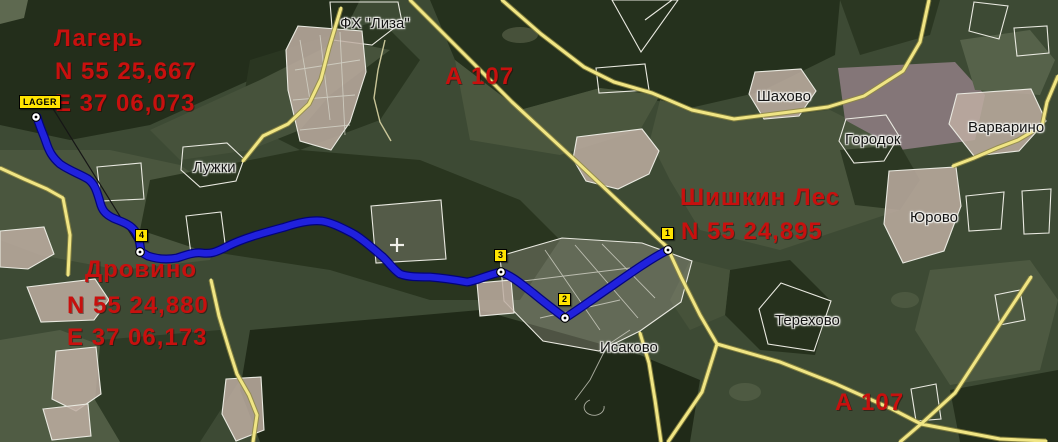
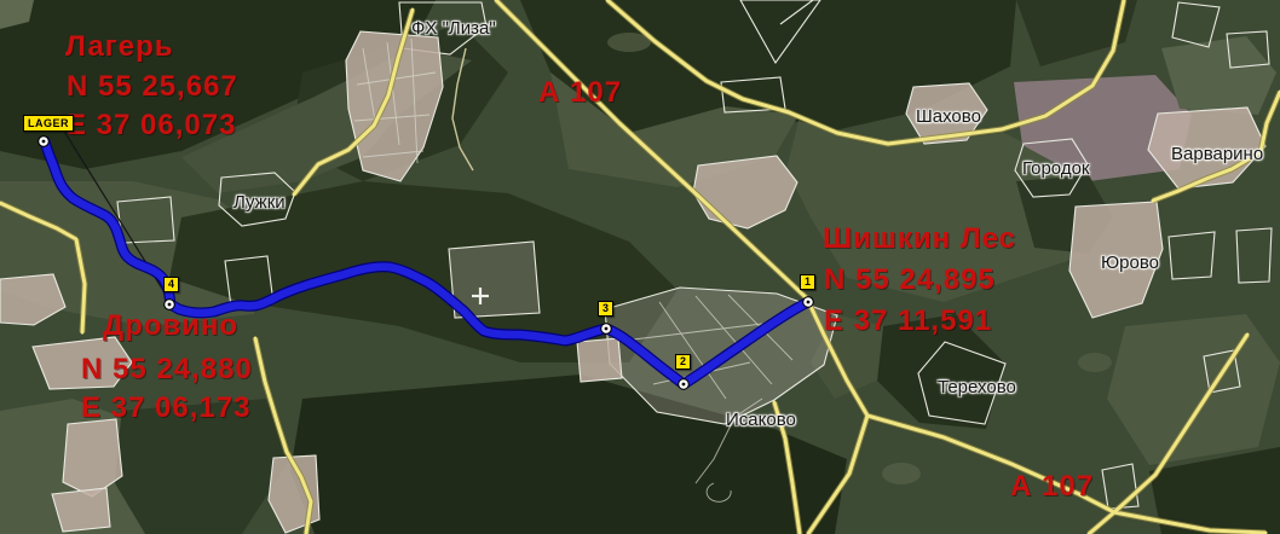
  Лагерь
  N 55 25,667
  E 37 06,073
  А 107
  Шишкин Лес
  N 55 24,895
+ E 37 11,591
  Дровино
  N 55 24,880
  E 37 06,173
  А 107
  ФХ "Лиза"
  Шахово
  Городок
  Варварино
  Юрово
  Лужки
  Исаково
  Терехово
  LAGER
  4
  3
  2
  1
